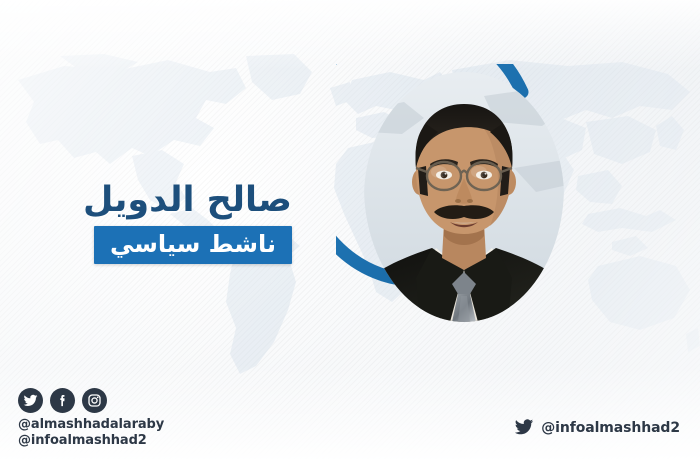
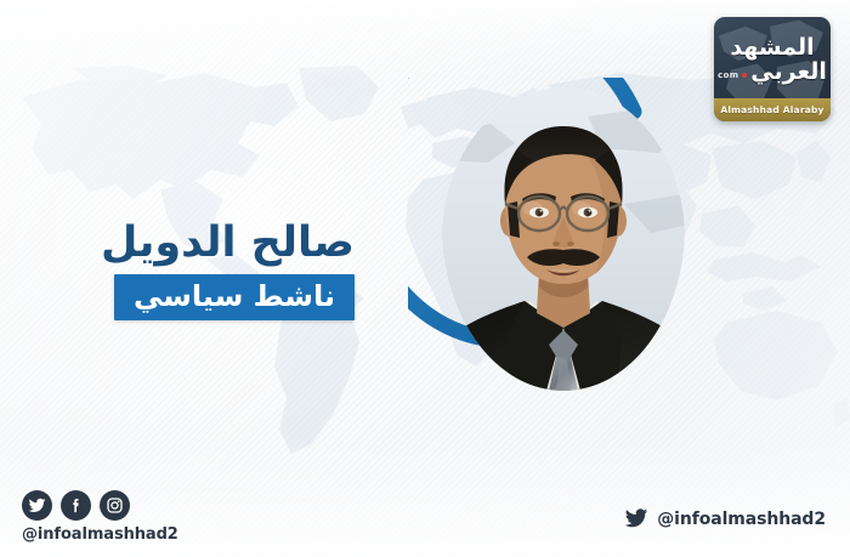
+ المشهد
+ العربي
+ com
+ Almashhad Alaraby
  صالح الدويل
  ناشط سياسي
- @almashhadalaraby
  @infoalmashhad2
  @infoalmashhad2
